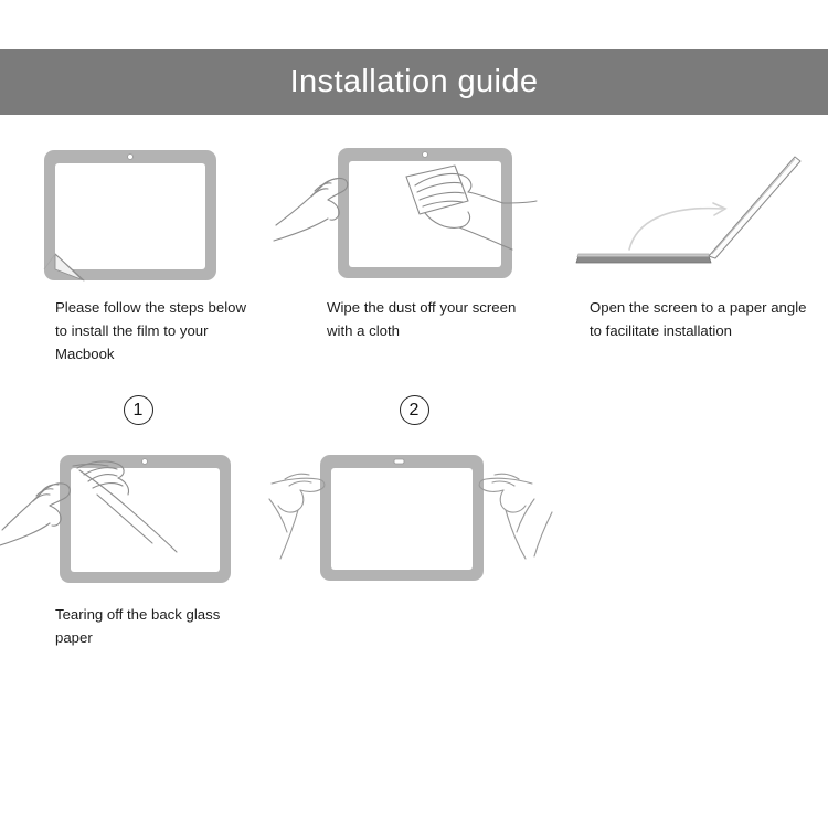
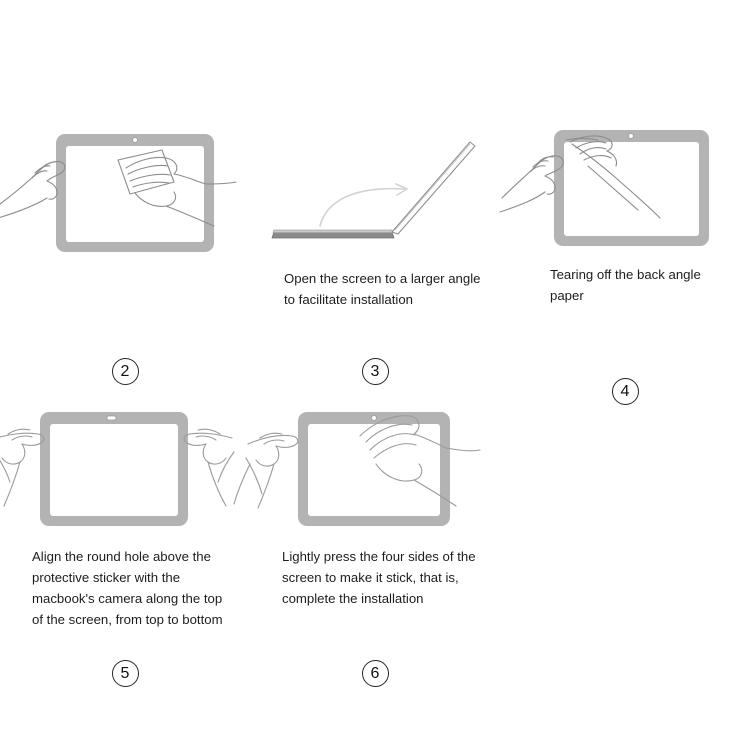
- Installation guide
- Please follow the steps below to install the film to your Macbook
- 1
- Wipe the dust off your screen with a cloth
  2
- Open the screen to a paper angle to facilitate installation
+ Open the screen to a larger angle to facilitate installation
+ 3
- Tearing off the back glass paper
+ Tearing off the back angle paper
+ 4
+ Align the round hole above the protective sticker with the macbook's camera along the top of the screen, from top to bottom
+ 5
+ Lightly press the four sides of the screen to make it stick, that is, complete the installation
+ 6
